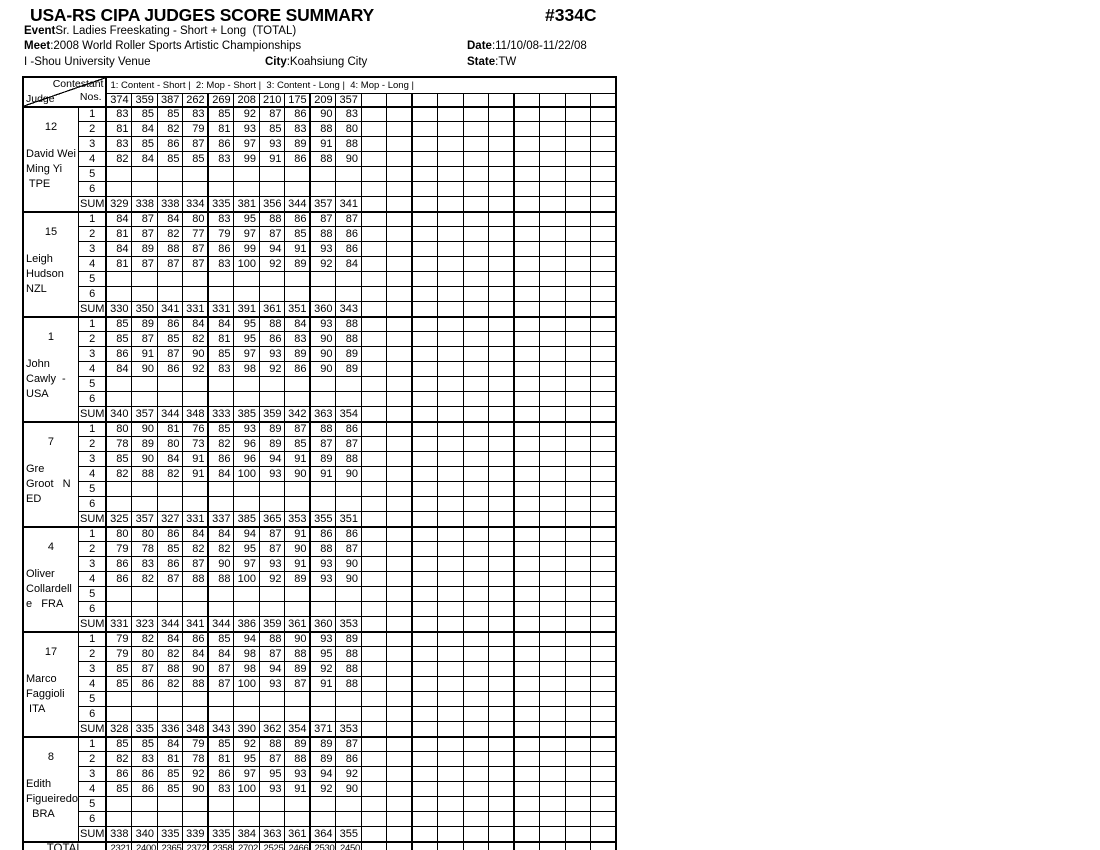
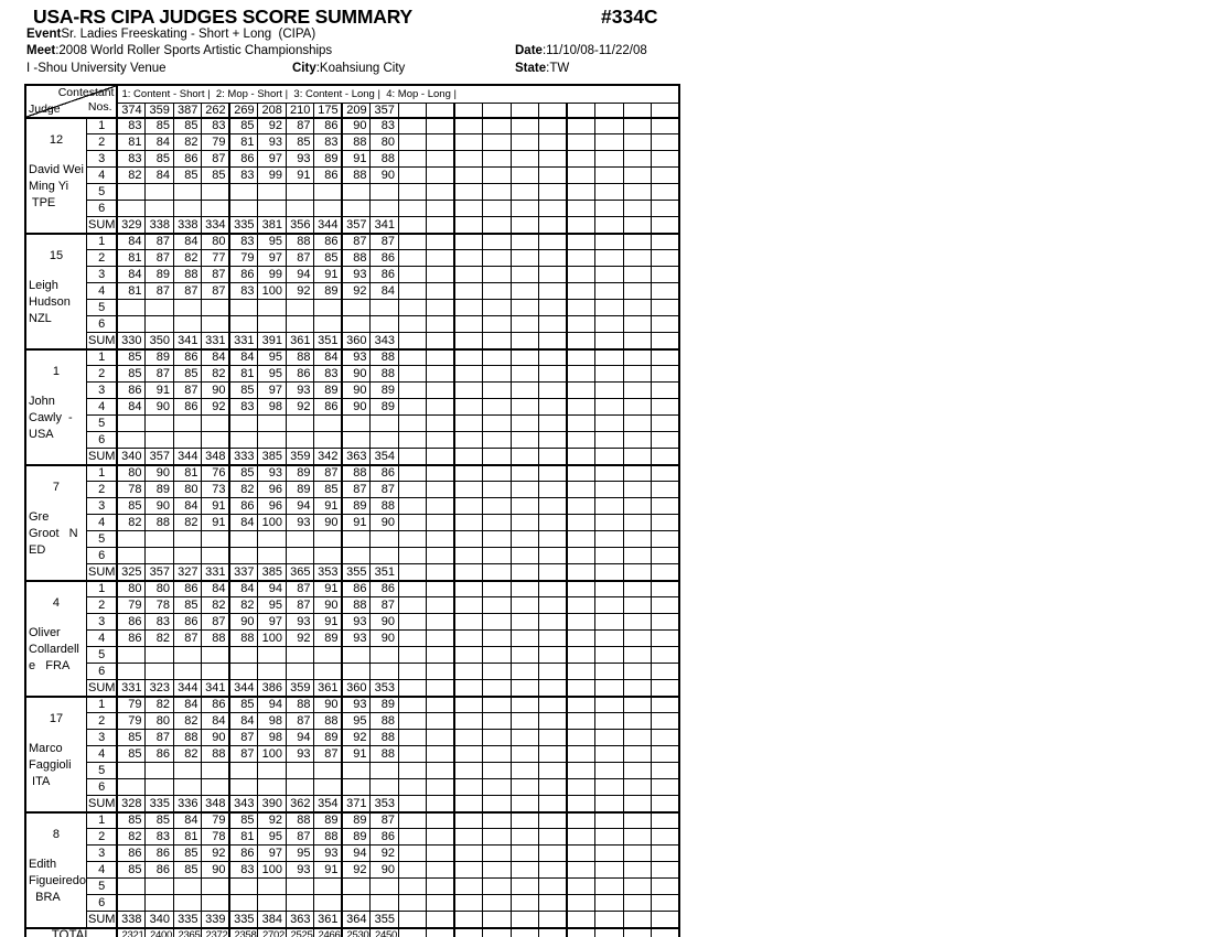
  USA-RS CIPA JUDGES SCORE SUMMARY
  #334C
- EventSr. Ladies Freeskating - Short + Long (TOTAL)
+ EventSr. Ladies Freeskating - Short + Long (CIPA)
  Meet:2008 World Roller Sports Artistic Championships
  Date:11/10/08-11/22/08
  I -Shou University Venue
  City:Koahsiung City
  State:TW
  ContestantNos.Judge	1: Content - Short | 2: Mop - Short | 3: Content - Long | 4: Mop - Long |
  374	359	387	262	269	208	210	175	209	357
  12David WeiMing Yi TPE	1	83	85	85	83	85	92	87	86	90	83
  2	81	84	82	79	81	93	85	83	88	80
  3	83	85	86	87	86	97	93	89	91	88
  4	82	84	85	85	83	99	91	86	88	90
  5
  6
  SUM	329	338	338	334	335	381	356	344	357	341
  15LeighHudsonNZL	1	84	87	84	80	83	95	88	86	87	87
  2	81	87	82	77	79	97	87	85	88	86
  3	84	89	88	87	86	99	94	91	93	86
  4	81	87	87	87	83	100	92	89	92	84
  5
  6
  SUM	330	350	341	331	331	391	361	351	360	343
  1JohnCawly -USA	1	85	89	86	84	84	95	88	84	93	88
  2	85	87	85	82	81	95	86	83	90	88
  3	86	91	87	90	85	97	93	89	90	89
  4	84	90	86	92	83	98	92	86	90	89
  5
  6
  SUM	340	357	344	348	333	385	359	342	363	354
  7GreGroot NED	1	80	90	81	76	85	93	89	87	88	86
  2	78	89	80	73	82	96	89	85	87	87
  3	85	90	84	91	86	96	94	91	89	88
  4	82	88	82	91	84	100	93	90	91	90
  5
  6
  SUM	325	357	327	331	337	385	365	353	355	351
  4OliverCollardelle FRA	1	80	80	86	84	84	94	87	91	86	86
  2	79	78	85	82	82	95	87	90	88	87
  3	86	83	86	87	90	97	93	91	93	90
  4	86	82	87	88	88	100	92	89	93	90
  5
  6
  SUM	331	323	344	341	344	386	359	361	360	353
  17MarcoFaggioli ITA	1	79	82	84	86	85	94	88	90	93	89
  2	79	80	82	84	84	98	87	88	95	88
  3	85	87	88	90	87	98	94	89	92	88
  4	85	86	82	88	87	100	93	87	91	88
  5
  6
  SUM	328	335	336	348	343	390	362	354	371	353
  8EdithFigueiredo BRA	1	85	85	84	79	85	92	88	89	89	87
  2	82	83	81	78	81	95	87	88	89	86
  3	86	86	85	92	86	97	95	93	94	92
  4	85	86	85	90	83	100	93	91	92	90
  5
  6
  SUM	338	340	335	339	335	384	363	361	364	355
  TOTAL	2321	2400	2365	2372	2358	2702	2525	2466	2530	2450
